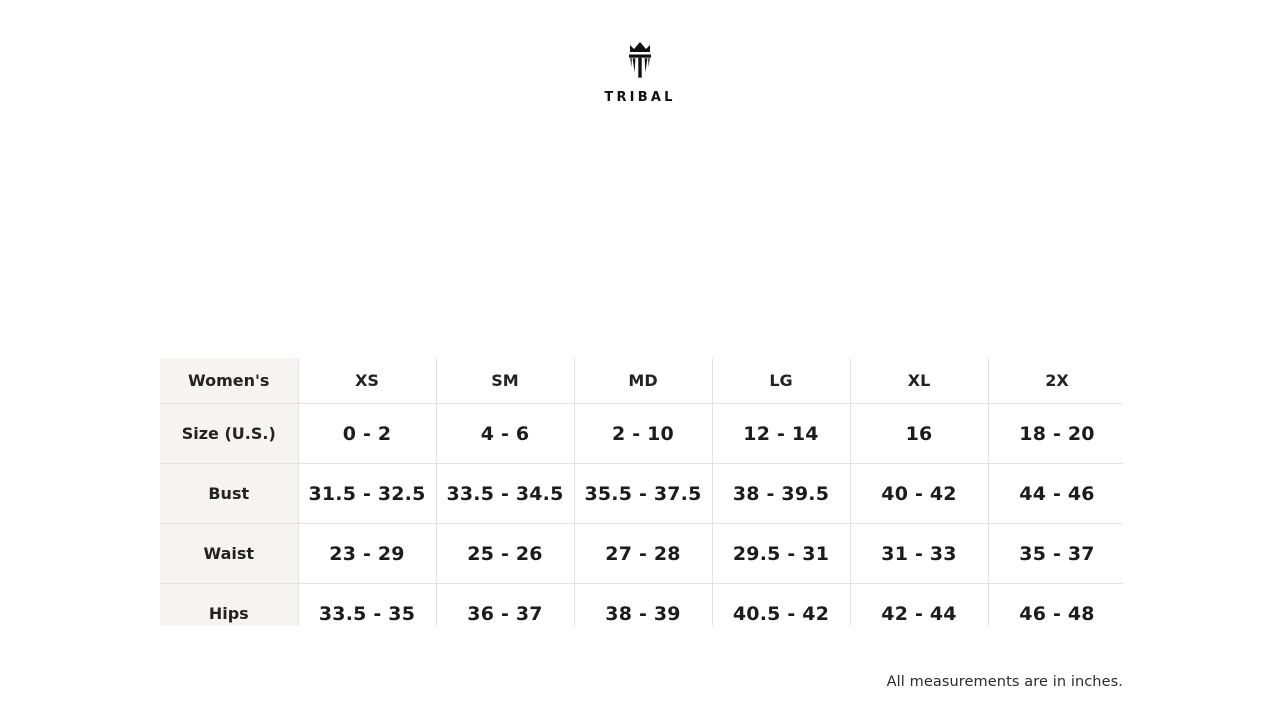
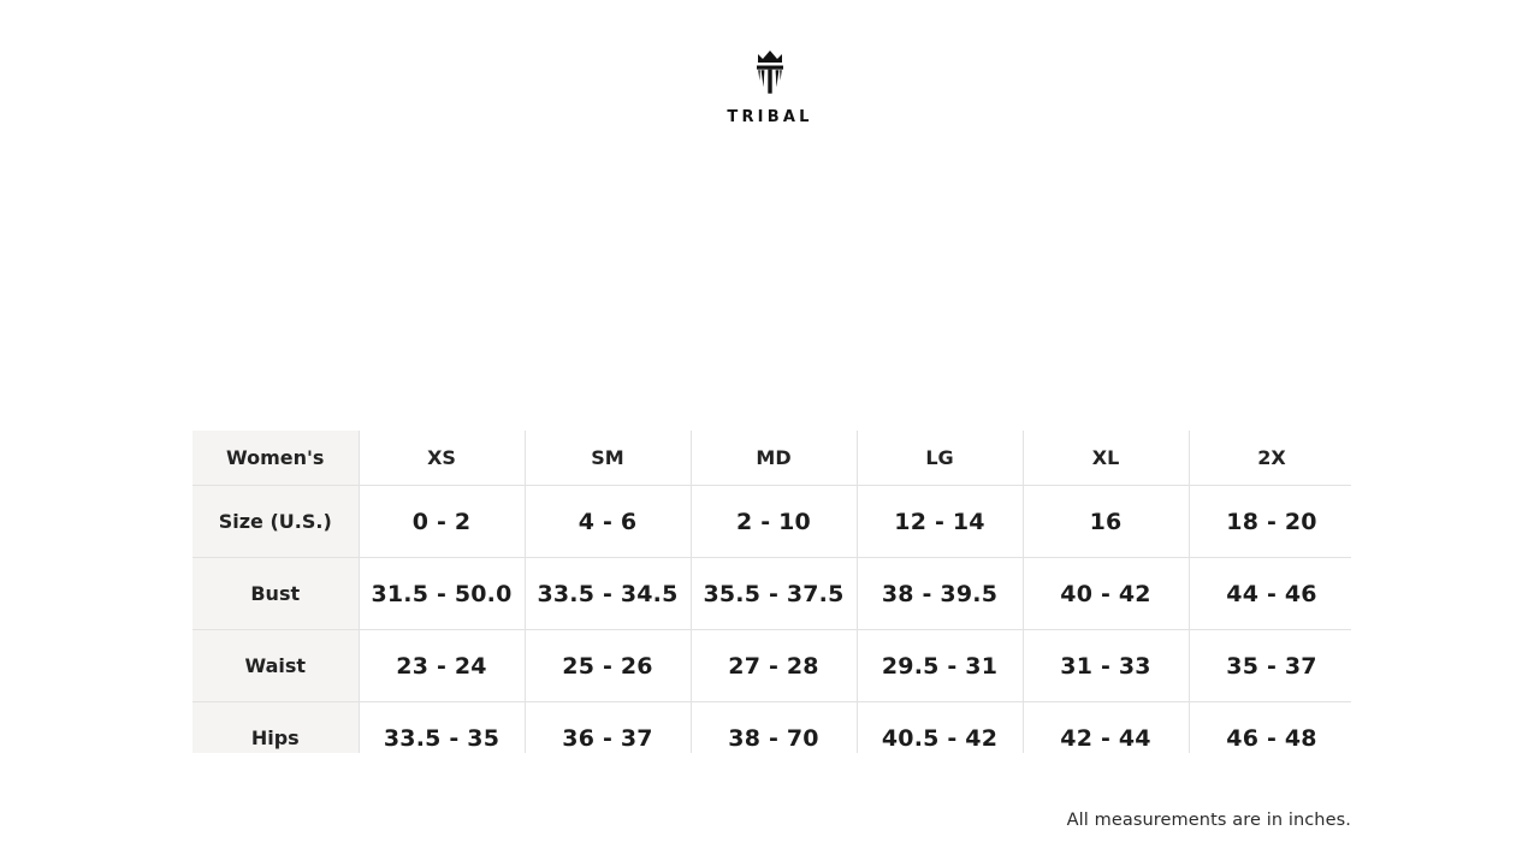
  TRIBAL
  Women's	XS	SM	MD	LG	XL	2X
  Size (U.S.)	0 - 2	4 - 6	2 - 10	12 - 14	16	18 - 20
- Bust	31.5 - 32.5	33.5 - 34.5	35.5 - 37.5	38 - 39.5	40 - 42	44 - 46
+ Bust	31.5 - 50.0	33.5 - 34.5	35.5 - 37.5	38 - 39.5	40 - 42	44 - 46
- Waist	23 - 29	25 - 26	27 - 28	29.5 - 31	31 - 33	35 - 37
+ Waist	23 - 24	25 - 26	27 - 28	29.5 - 31	31 - 33	35 - 37
- Hips	33.5 - 35	36 - 37	38 - 39	40.5 - 42	42 - 44	46 - 48
+ Hips	33.5 - 35	36 - 37	38 - 70	40.5 - 42	42 - 44	46 - 48
  All measurements are in inches.
